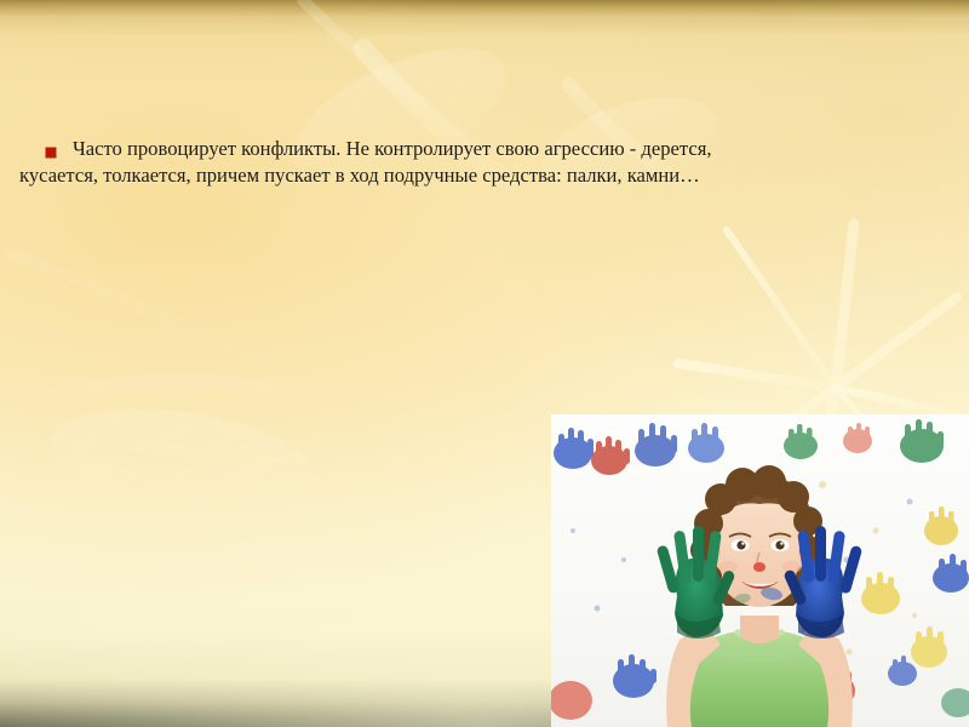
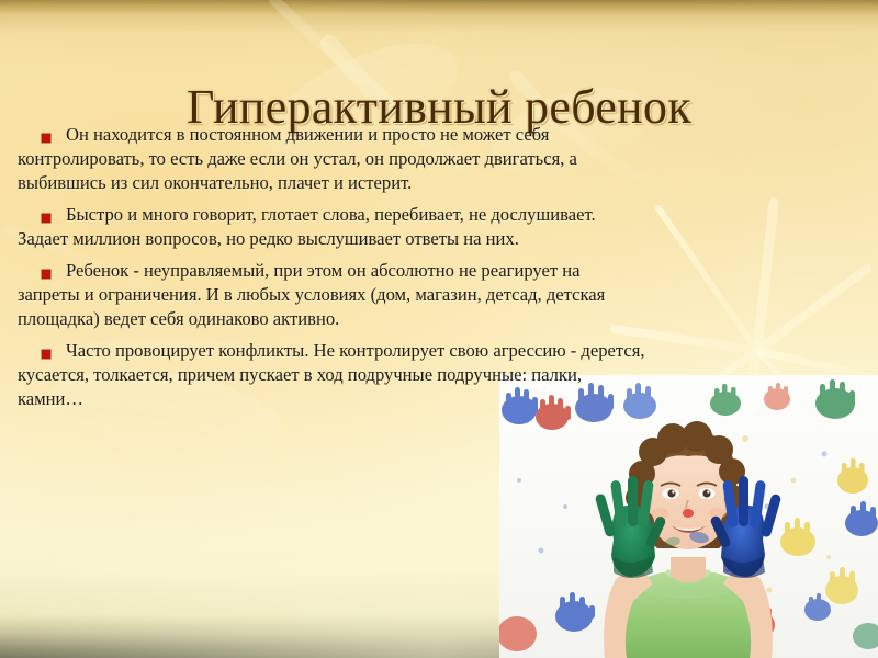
+ Гиперактивный ребенок
+ Он находится в постоянном движении и просто не может себя контролировать, то есть даже если он устал, он продолжает двигаться, а выбившись из сил окончательно, плачет и истерит.
+ Быстро и много говорит, глотает слова, перебивает, не дослушивает. Задает миллион вопросов, но редко выслушивает ответы на них.
+ Ребенок - неуправляемый, при этом он абсолютно не реагирует на запреты и ограничения. И в любых условиях (дом, магазин, детсад, детская площадка) ведет себя одинаково активно.
- Часто провоцирует конфликты. Не контролирует свою агрессию - дерется, кусается, толкается, причем пускает в ход подручные средства: палки, камни…
+ Часто провоцирует конфликты. Не контролирует свою агрессию - дерется, кусается, толкается, причем пускает в ход подручные подручные: палки, камни…
